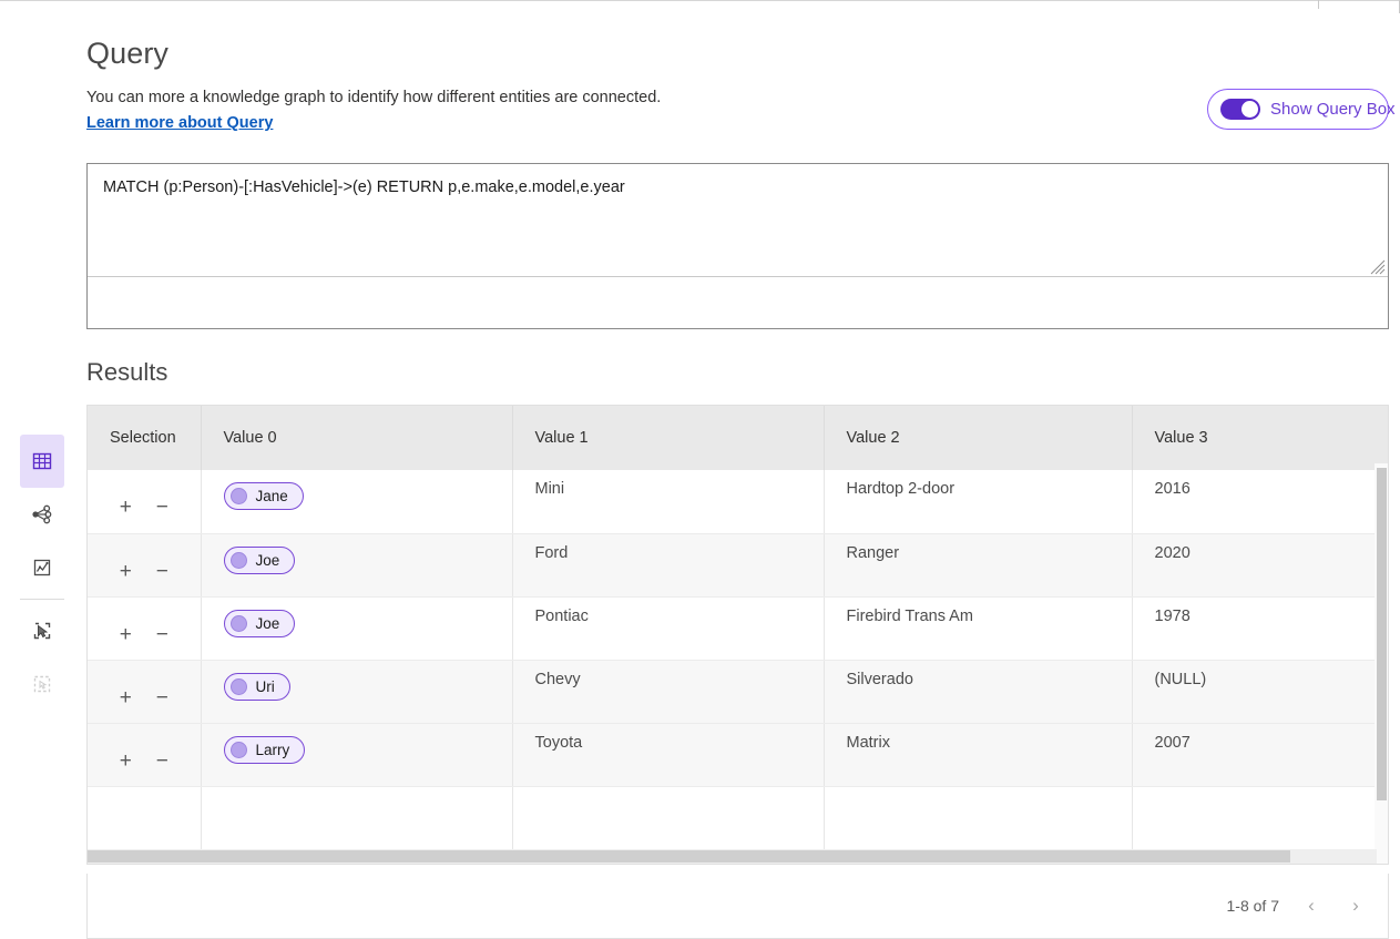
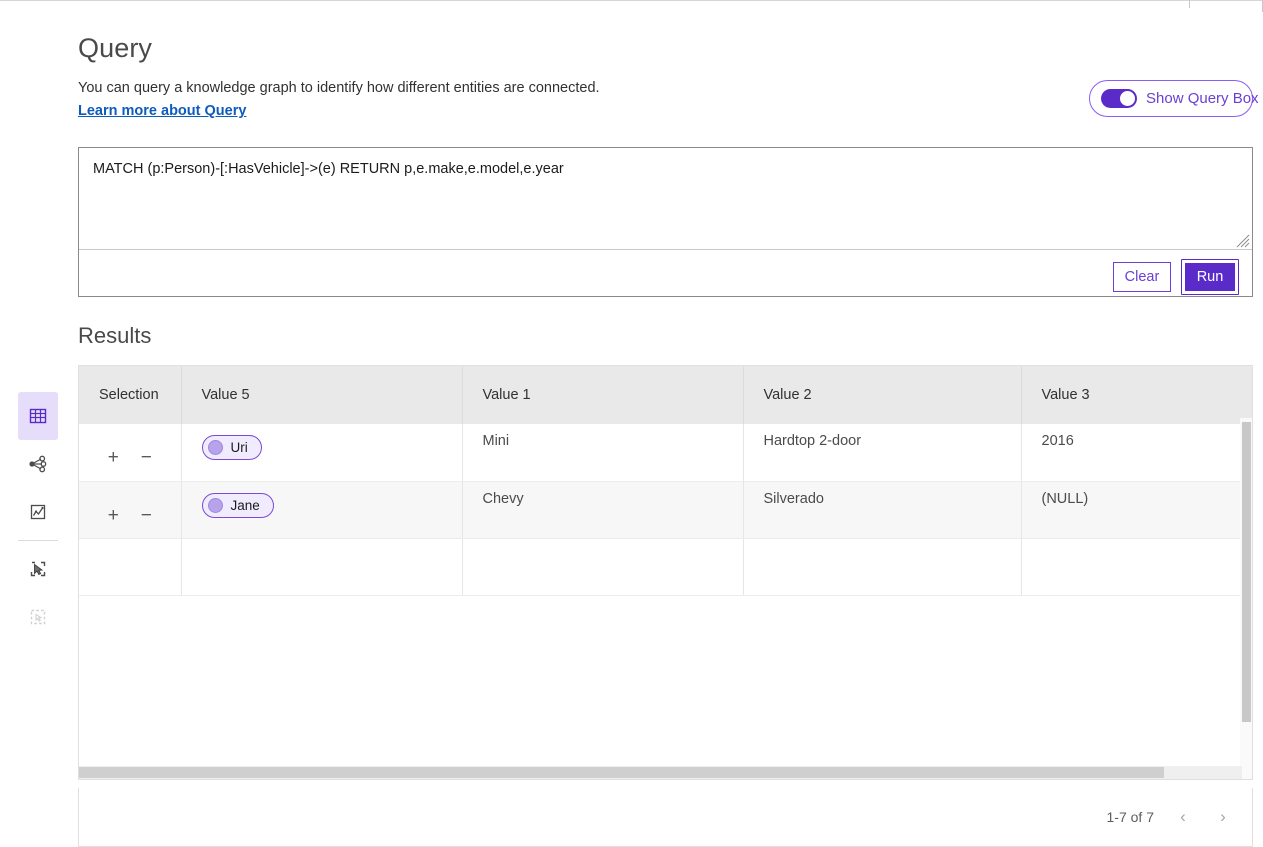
  Query
- You can more a knowledge graph to identify how different entities are connected.
+ You can query a knowledge graph to identify how different entities are connected.
  Learn more about Query
  Show Query Box
  MATCH (p:Person)-[:HasVehicle]->(e) RETURN p,e.make,e.model,e.year
+ Clear
+ Run
  Results
- Selection	Value 0	Value 1	Value 2	Value 3
+ Selection	Value 5	Value 1	Value 2	Value 3
- + −	Jane	Mini	Hardtop 2-door	2016
+ + −	Uri	Mini	Hardtop 2-door	2016
- + −	Joe	Ford	Ranger	2020
- + −	Joe	Pontiac	Firebird Trans Am	1978
- + −	Uri	Chevy	Silverado	(NULL)
+ + −	Jane	Chevy	Silverado	(NULL)
- + −	Larry	Toyota	Matrix	2007
- 1-8 of 7
+ 1-7 of 7
  ‹
  ›
